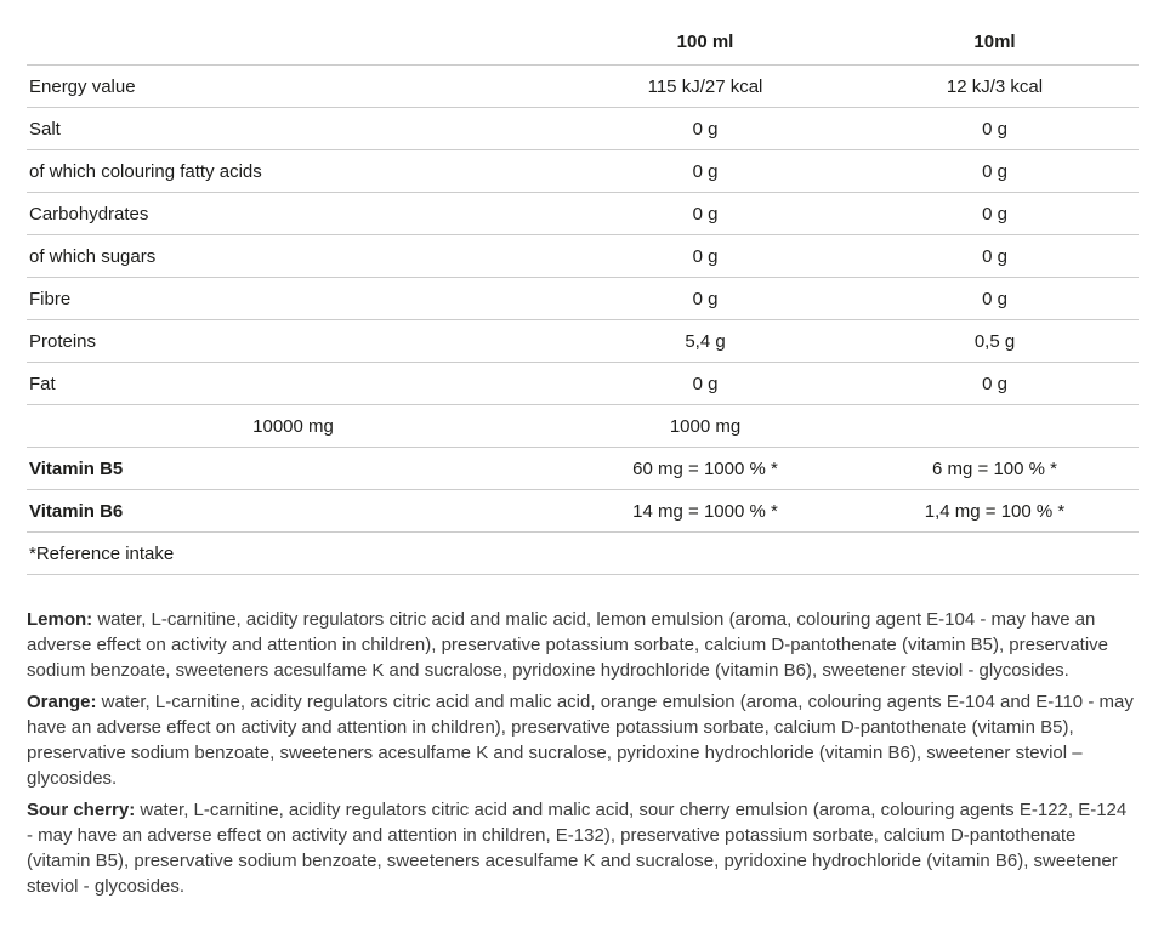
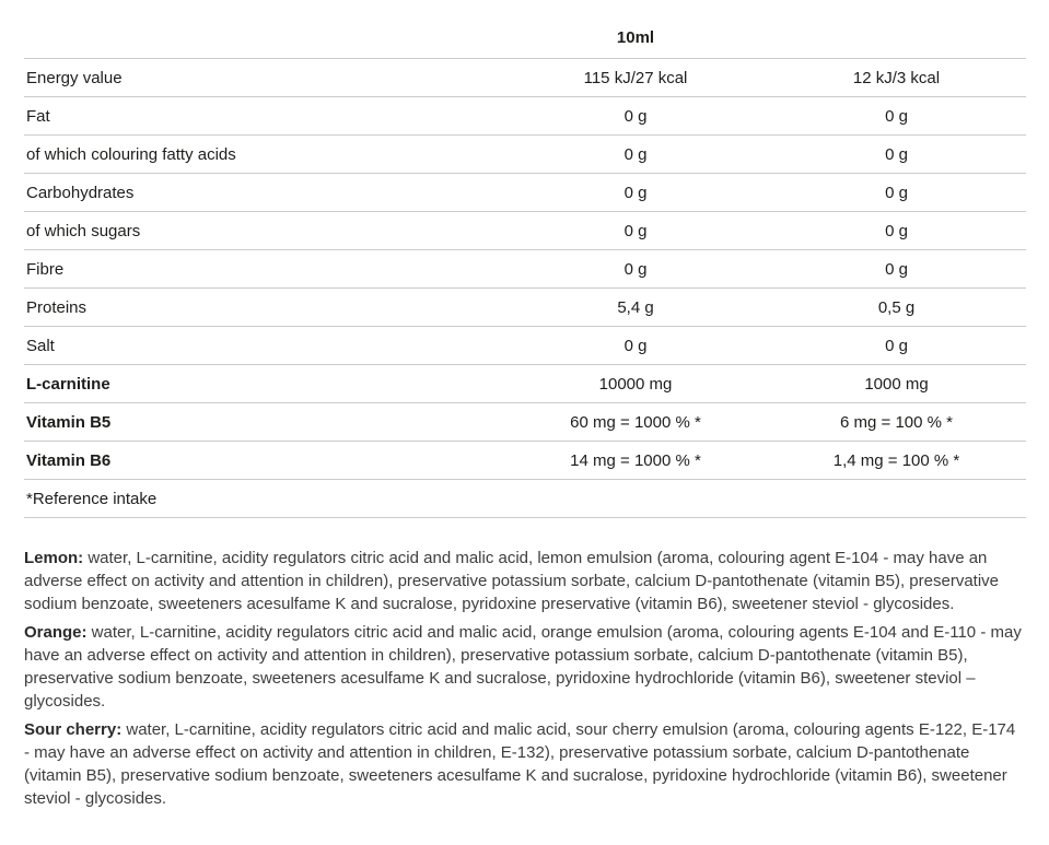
- 100 ml
  10ml
  Energy value
  115 kJ/27 kcal
  12 kJ/3 kcal
- Salt
+ Fat
  0 g
  0 g
  of which colouring fatty acids
  0 g
  0 g
  Carbohydrates
  0 g
  0 g
  of which sugars
  0 g
  0 g
  Fibre
  0 g
  0 g
  Proteins
  5,4 g
  0,5 g
- Fat
+ Salt
  0 g
  0 g
+ L-carnitine
  10000 mg
  1000 mg
  Vitamin B5
  60 mg = 1000 % *
  6 mg = 100 % *
  Vitamin B6
  14 mg = 1000 % *
  1,4 mg = 100 % *
  *Reference intake
- Lemon: water, L-carnitine, acidity regulators citric acid and malic acid, lemon emulsion (aroma, colouring agent E-104 - may have an adverse effect on activity and attention in children), preservative potassium sorbate, calcium D-pantothenate (vitamin B5), preservative sodium benzoate, sweeteners acesulfame K and sucralose, pyridoxine hydrochloride (vitamin B6), sweetener steviol - glycosides.
+ Lemon: water, L-carnitine, acidity regulators citric acid and malic acid, lemon emulsion (aroma, colouring agent E-104 - may have an adverse effect on activity and attention in children), preservative potassium sorbate, calcium D-pantothenate (vitamin B5), preservative sodium benzoate, sweeteners acesulfame K and sucralose, pyridoxine preservative (vitamin B6), sweetener steviol - glycosides.
  Orange: water, L-carnitine, acidity regulators citric acid and malic acid, orange emulsion (aroma, colouring agents E-104 and E-110 - may have an adverse effect on activity and attention in children), preservative potassium sorbate, calcium D-pantothenate (vitamin B5), preservative sodium benzoate, sweeteners acesulfame K and sucralose, pyridoxine hydrochloride (vitamin B6), sweetener steviol – glycosides.
- Sour cherry: water, L-carnitine, acidity regulators citric acid and malic acid, sour cherry emulsion (aroma, colouring agents E-122, E-124 - may have an adverse effect on activity and attention in children, E-132), preservative potassium sorbate, calcium D-pantothenate (vitamin B5), preservative sodium benzoate, sweeteners acesulfame K and sucralose, pyridoxine hydrochloride (vitamin B6), sweetener steviol - glycosides.
+ Sour cherry: water, L-carnitine, acidity regulators citric acid and malic acid, sour cherry emulsion (aroma, colouring agents E-122, E-174 - may have an adverse effect on activity and attention in children, E-132), preservative potassium sorbate, calcium D-pantothenate (vitamin B5), preservative sodium benzoate, sweeteners acesulfame K and sucralose, pyridoxine hydrochloride (vitamin B6), sweetener steviol - glycosides.
